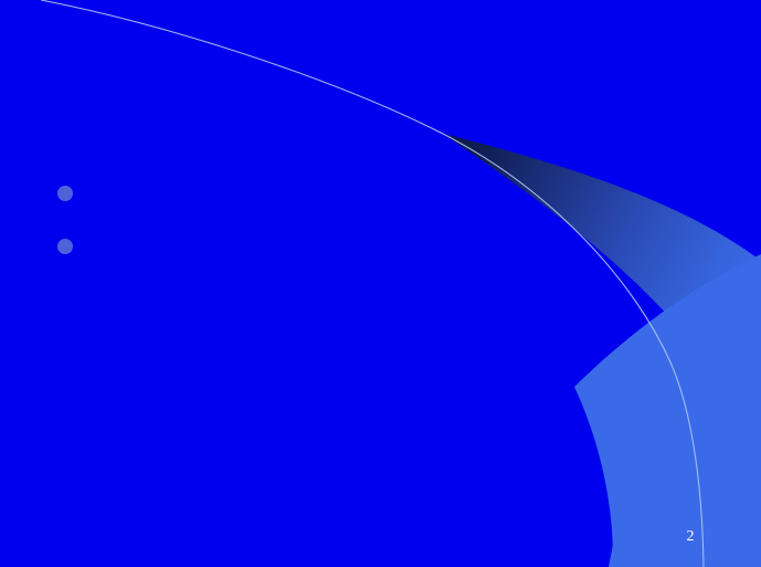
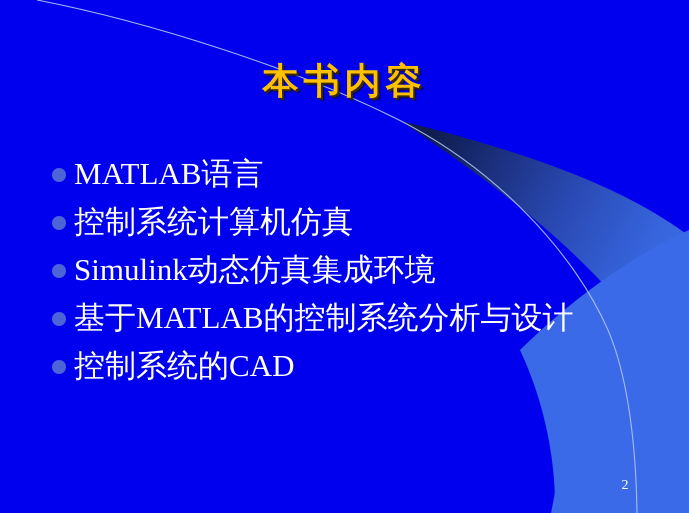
+ 本书内容
+ MATLAB语言
+ 控制系统计算机仿真
+ Simulink动态仿真集成环境
+ 基于MATLAB的控制系统分析与设计
+ 控制系统的CAD
  2
